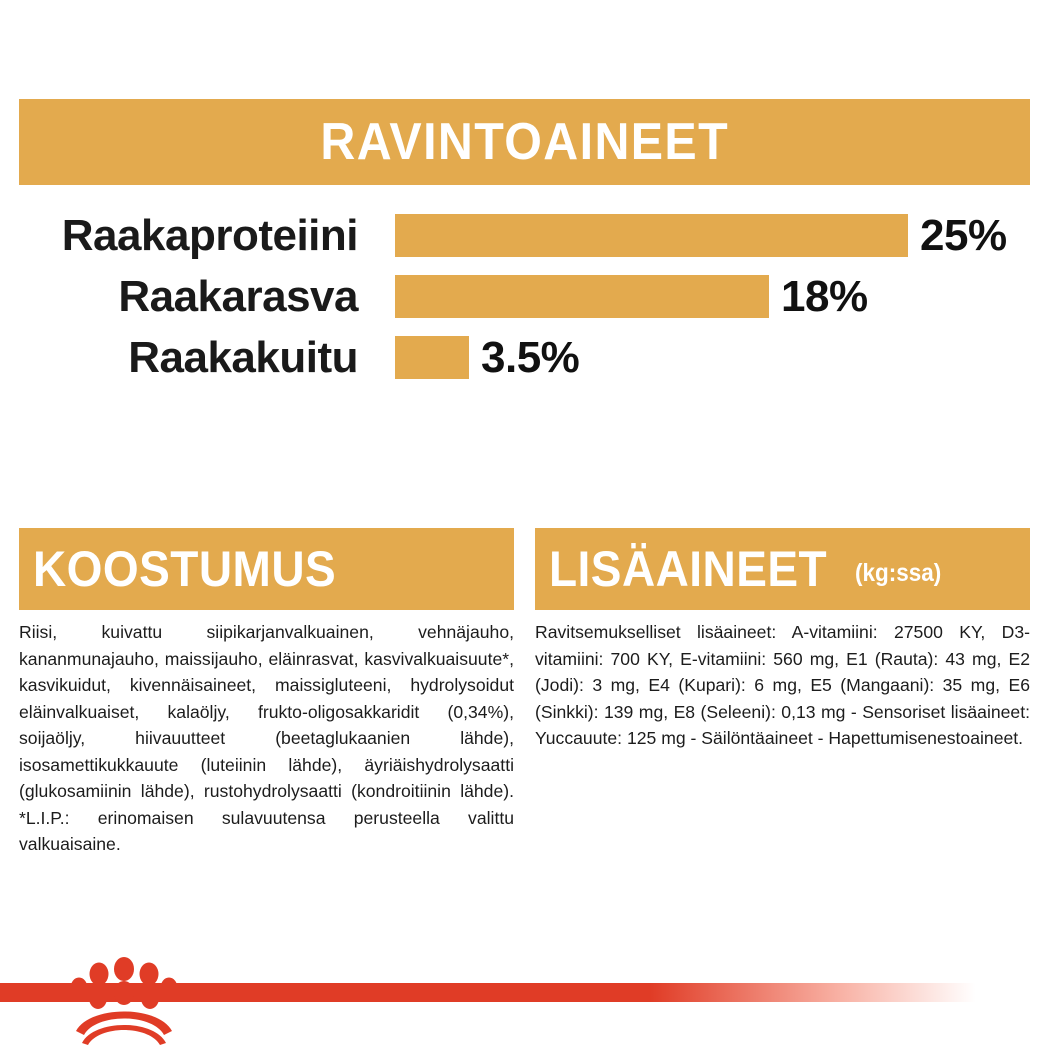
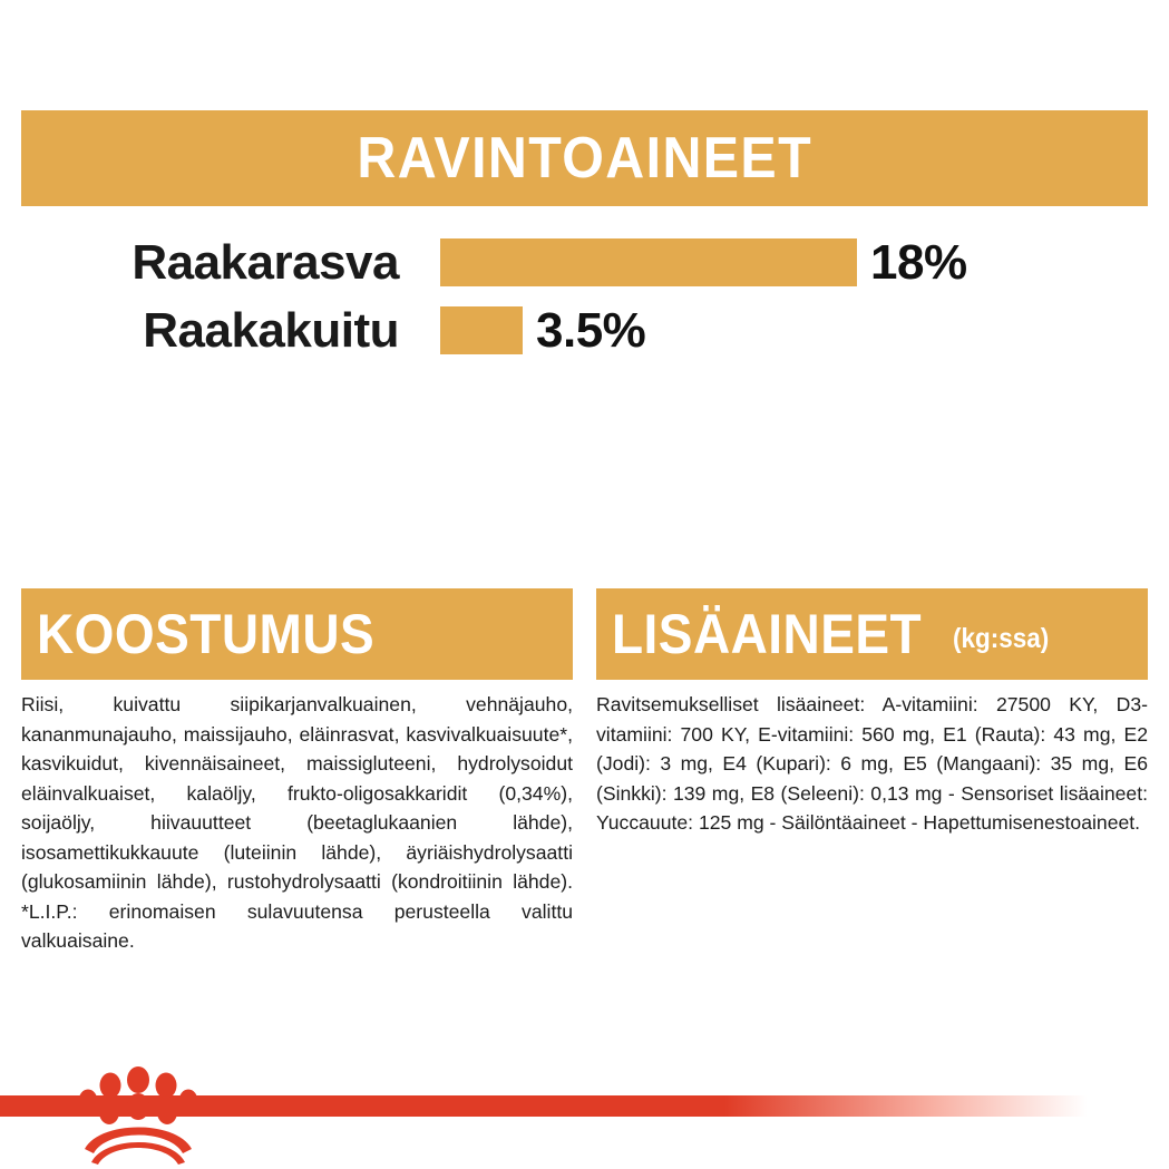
  RAVINTOAINEET
- Raakaproteiini
- 25%
  Raakarasva
  18%
  Raakakuitu
  3.5%
  KOOSTUMUS
  Riisi, kuivattu siipikarjanvalkuainen, vehnäjauho, kananmunajauho, maissijauho, eläinrasvat, kasvivalkuaisuute*, kasvikuidut, kivennäisaineet, maissigluteeni, hydrolysoidut eläinvalkuaiset, kalaöljy, frukto-oligosakkaridit (0,34%), soijaöljy, hiivauutteet (beetaglukaanien lähde), isosamettikukkauute (luteiinin lähde), äyriäishydrolysaatti (glukosamiinin lähde), rustohydrolysaatti (kondroitiinin lähde). *L.I.P.: erinomaisen sulavuutensa perusteella valittu valkuaisaine.
  LISÄAINEET
  (kg:ssa)
  Ravitsemukselliset lisäaineet: A-vitamiini: 27500 KY, D3-vitamiini: 700 KY, E-vitamiini: 560 mg, E1 (Rauta): 43 mg, E2 (Jodi): 3 mg, E4 (Kupari): 6 mg, E5 (Mangaani): 35 mg, E6 (Sinkki): 139 mg, E8 (Seleeni): 0,13 mg - Sensoriset lisäaineet: Yuccauute: 125 mg - Säilöntäaineet - Hapettumisenestoaineet.
